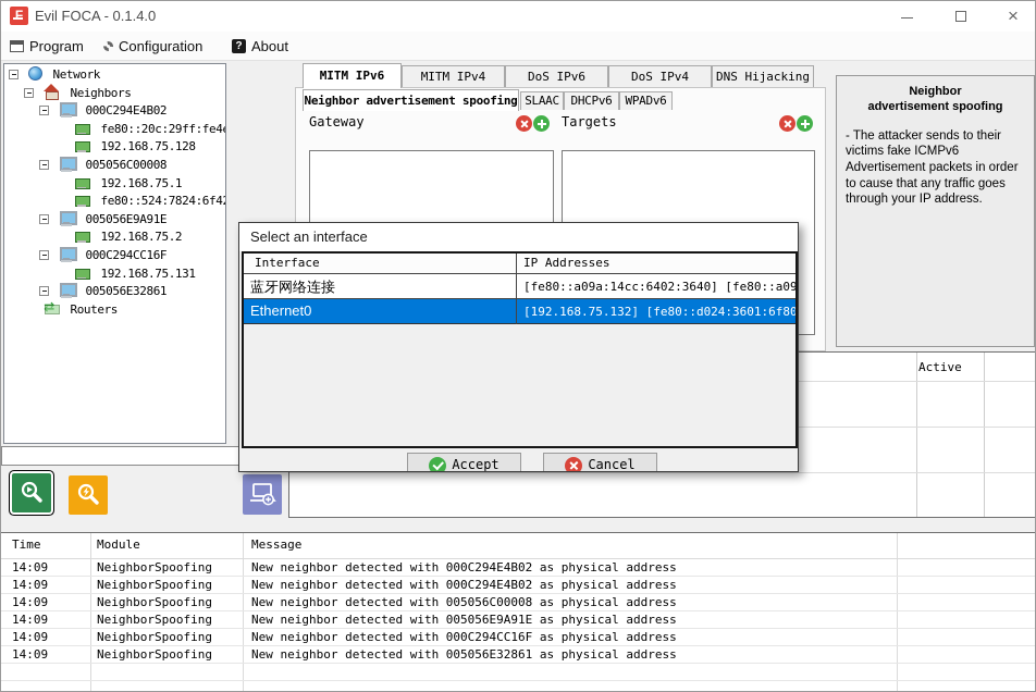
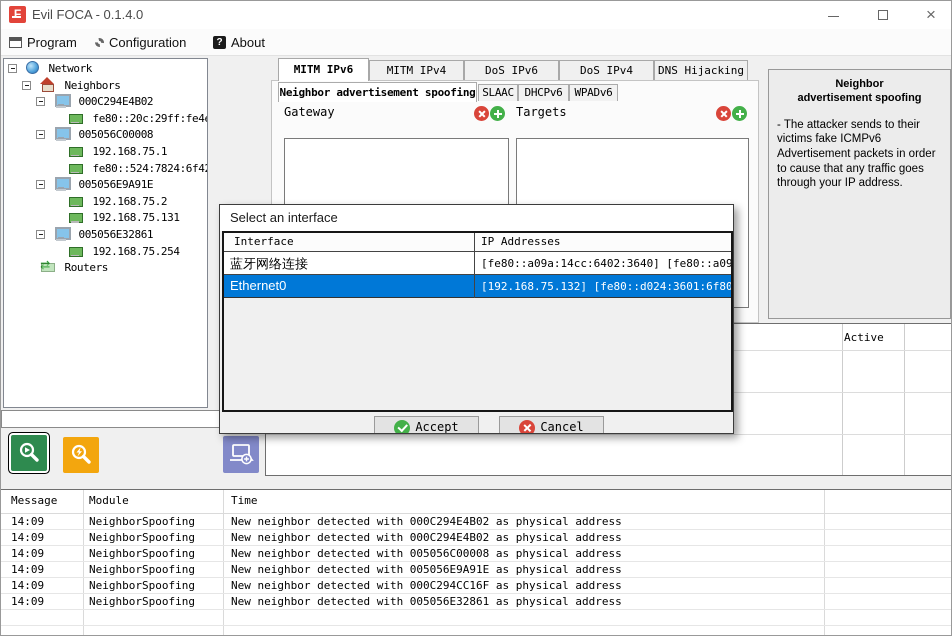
  F
  Evil FOCA - 0.1.4.0
  ×
  Program
  Configuration
  ?
  About
  Network
  Neighbors
  000C294E4B02
  fe80::20c:29ff:fe4
- 192.168.75.128
  005056C00008
  192.168.75.1
  fe80::524:7824:6f4
  005056E9A91E
  192.168.75.2
- 000C294CC16F
  192.168.75.131
  005056E32861
+ 192.168.75.254
  Routers
  MITM IPv6
  MITM IPv4
  DoS IPv6
  DoS IPv4
  DNS Hijacking
  Neighbor advertisement spoofing
  SLAAC
  DHCPv6
  WPADv6
  Gateway
  Targets
  Neighbor
  advertisement spoofing
  - The attacker sends to their victims fake ICMPv6 Advertisement packets in order to cause that any traffic goes through your IP address.
  Active
- Time
+ Message
  Module
- Message
+ Time
  14:09
  NeighborSpoofing
  New neighbor detected with 000C294E4B02 as physical address
  14:09
  NeighborSpoofing
  New neighbor detected with 000C294E4B02 as physical address
  14:09
  NeighborSpoofing
  New neighbor detected with 005056C00008 as physical address
  14:09
  NeighborSpoofing
  New neighbor detected with 005056E9A91E as physical address
  14:09
  NeighborSpoofing
  New neighbor detected with 000C294CC16F as physical address
  14:09
  NeighborSpoofing
  New neighbor detected with 005056E32861 as physical address
  Select an interface
  Interface
  IP Addresses
  蓝牙网络连接
  [fe80::a09a:14cc:6402:3640] [fe80::a09
  Ethernet0
  [192.168.75.132] [fe80::d024:3601:6f80
  Accept
  Cancel
